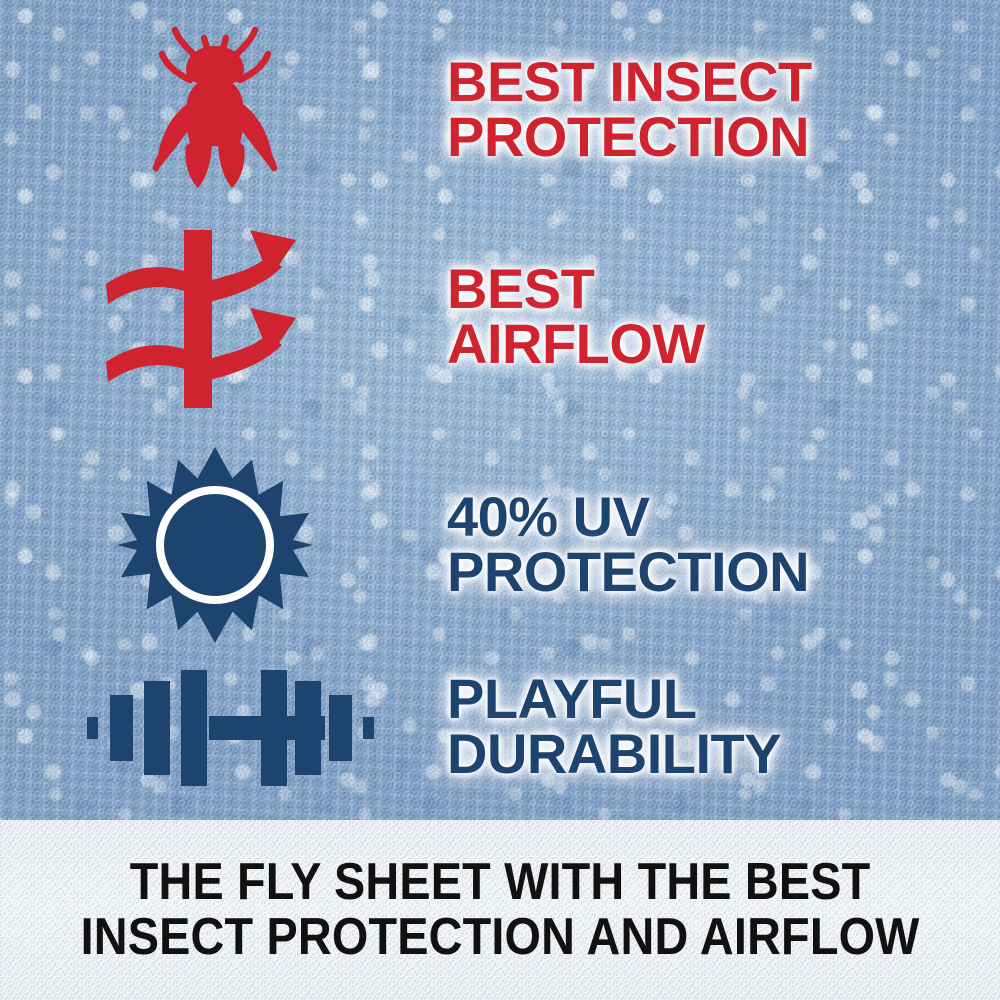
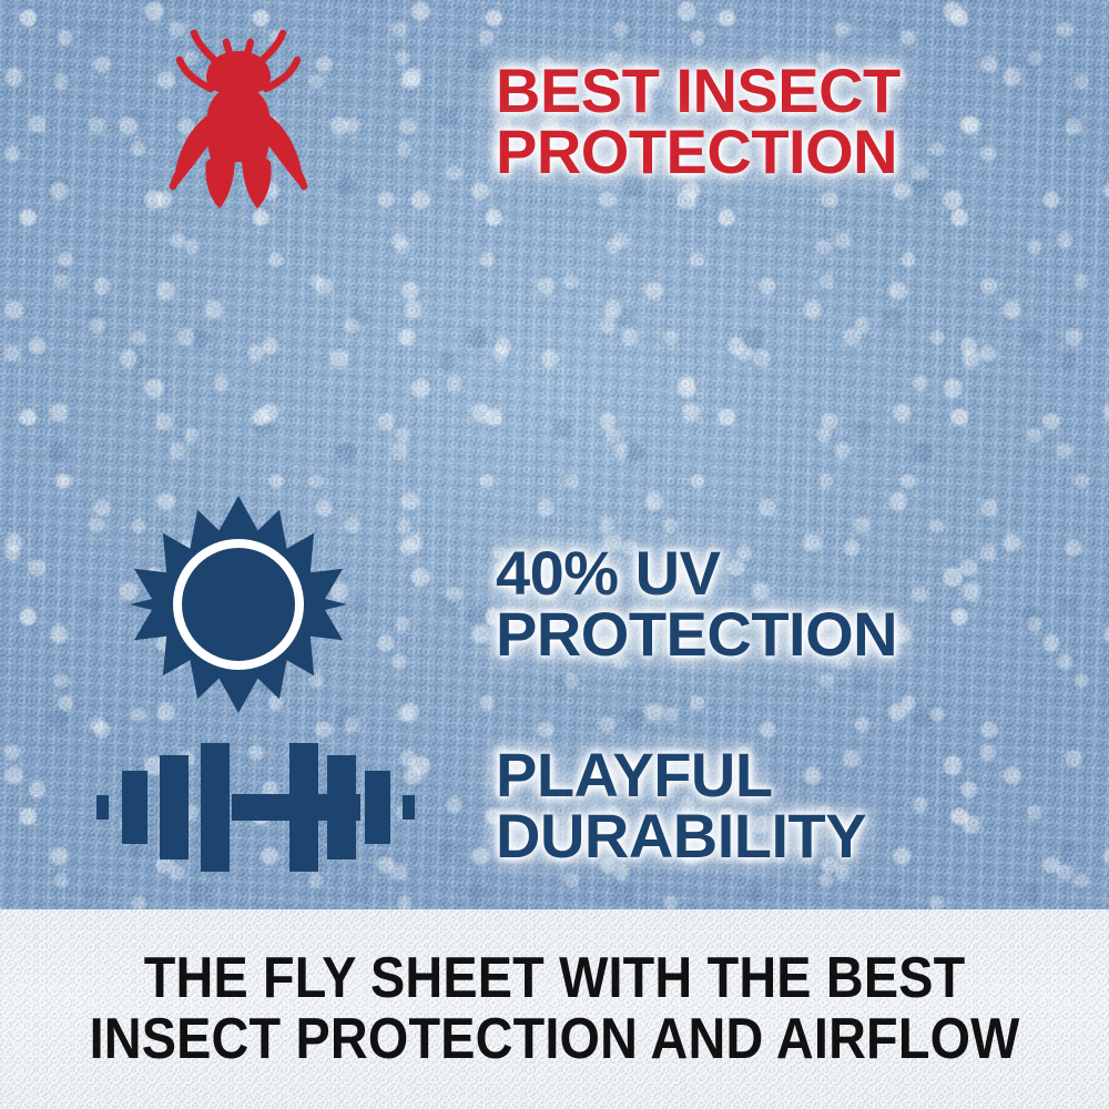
  BEST INSECT
  PROTECTION
- BEST
- AIRFLOW
  40% UV
  PROTECTION
  PLAYFUL
  DURABILITY
  THE FLY SHEET WITH THE BEST
  INSECT PROTECTION AND AIRFLOW
